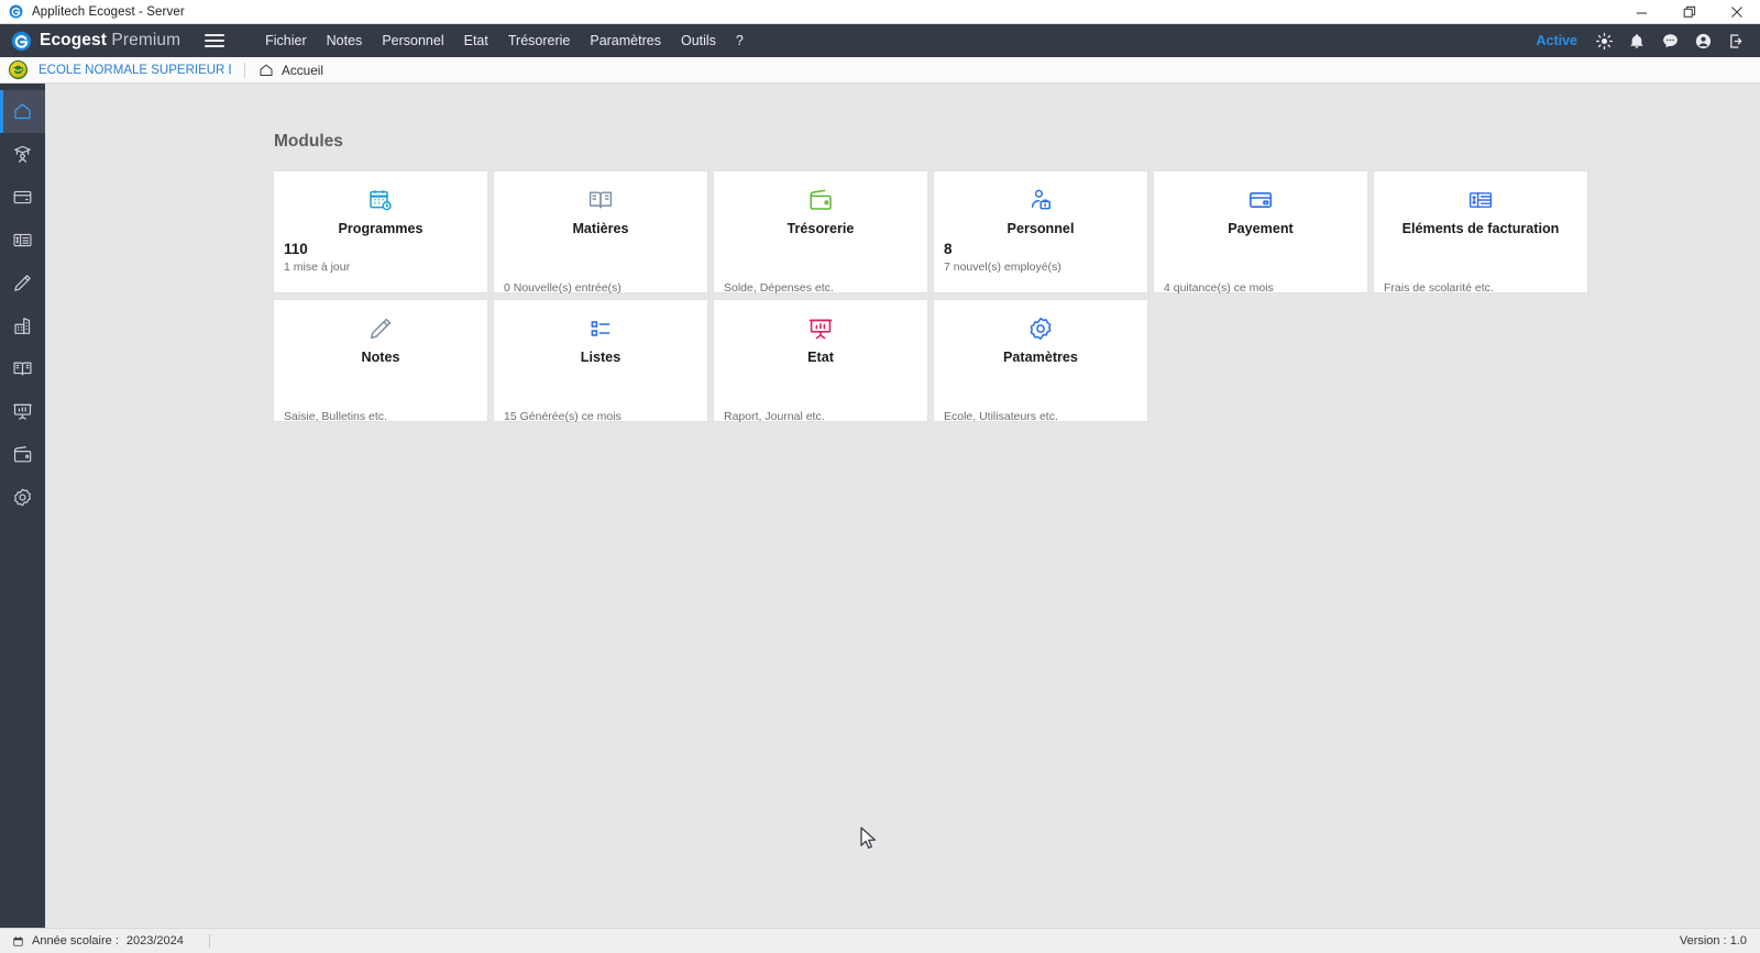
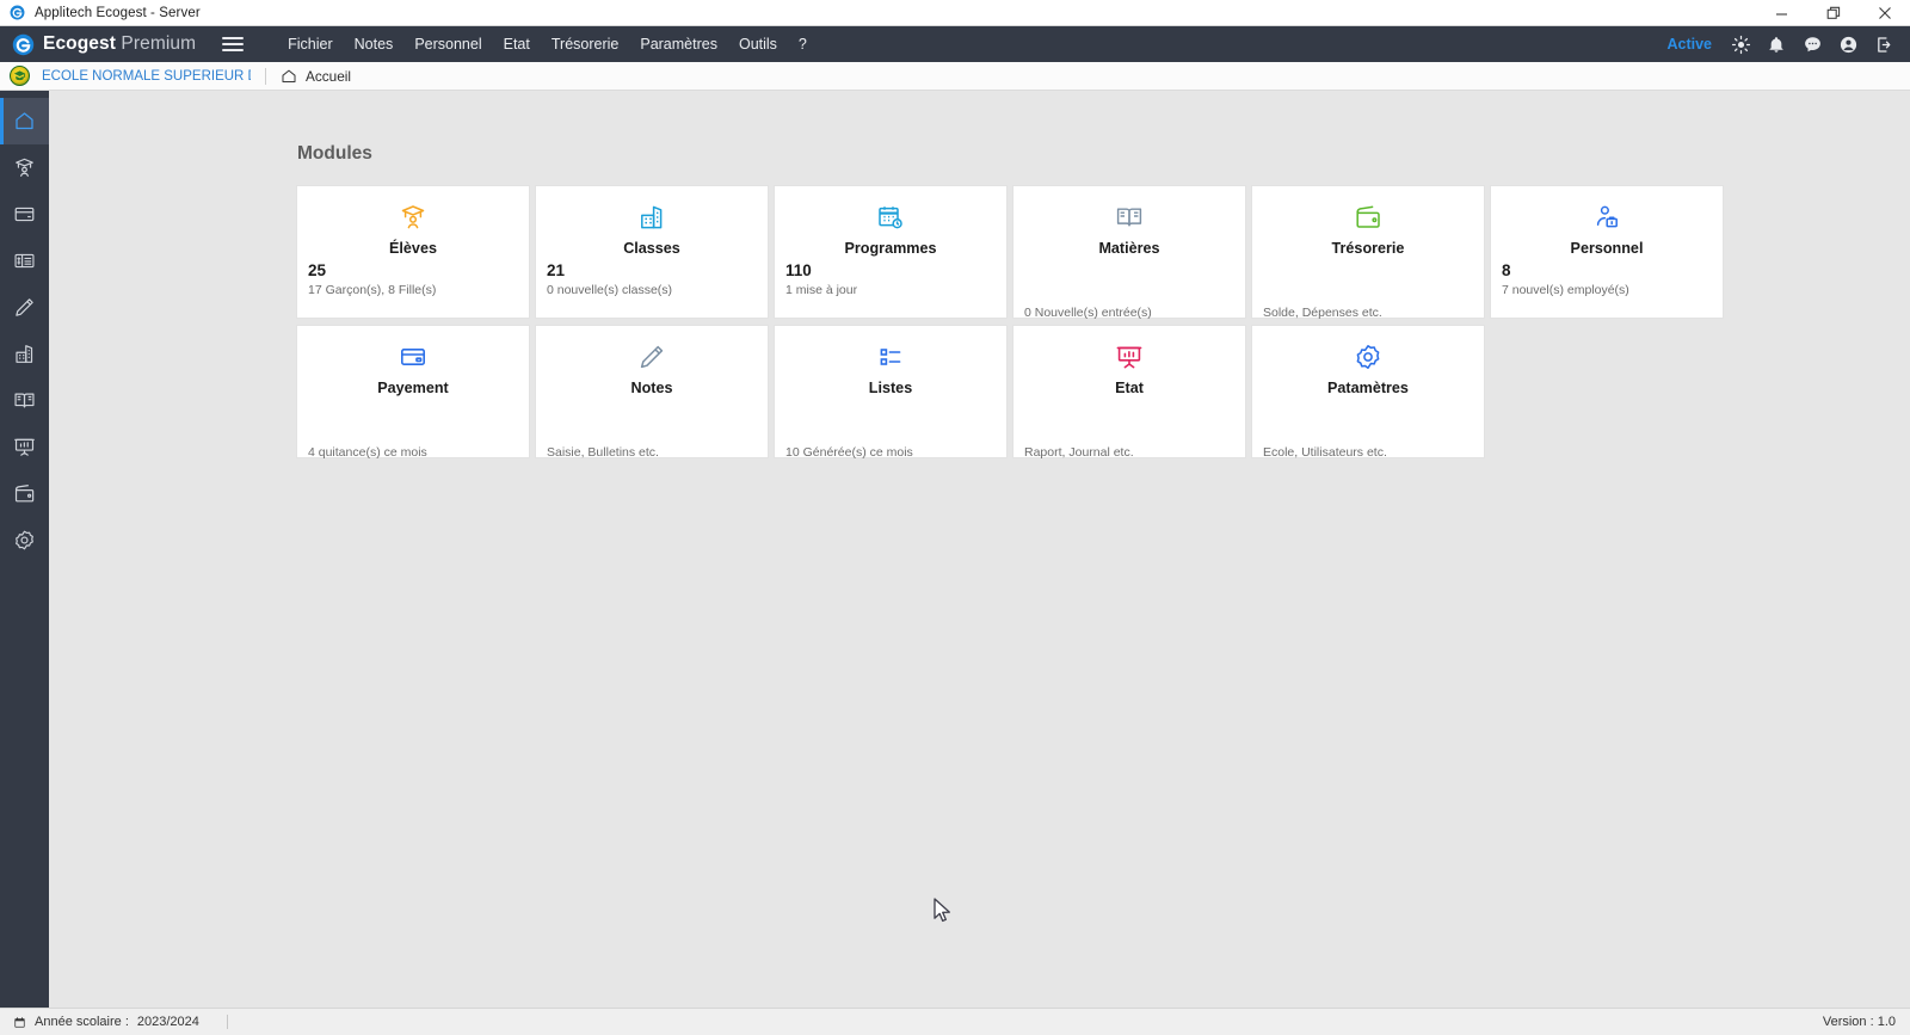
  Applitech Ecogest - Server
  Ecogest Premium
  Fichier
  Notes
  Personnel
  Etat
  Trésorerie
  Paramètres
  Outils
  ?
  Active
  ECOLE NORMALE SUPERIEUR
  Accueil
  Modules
+ Élèves
+ 25
+ 17 Garçon(s), 8 Fille(s)
+ Classes
+ 21
+ 0 nouvelle(s) classe(s)
  Programmes
  110
  1 mise à jour
  Matières
  0 Nouvelle(s) entrée(s)
  Trésorerie
  Solde, Dépenses etc.
  Personnel
  8
  7 nouvel(s) employé(s)
  Payement
  4 quitance(s) ce mois
- Eléments de facturation
- Frais de scolarité etc.
  Notes
  Saisie, Bulletins etc.
  Listes
- 15 Générée(s) ce mois
+ 10 Générée(s) ce mois
  Etat
  Raport, Journal etc.
  Patamètres
  Ecole, Utilisateurs etc.
  Année scolaire :
  2023/2024
  Version : 1.0
